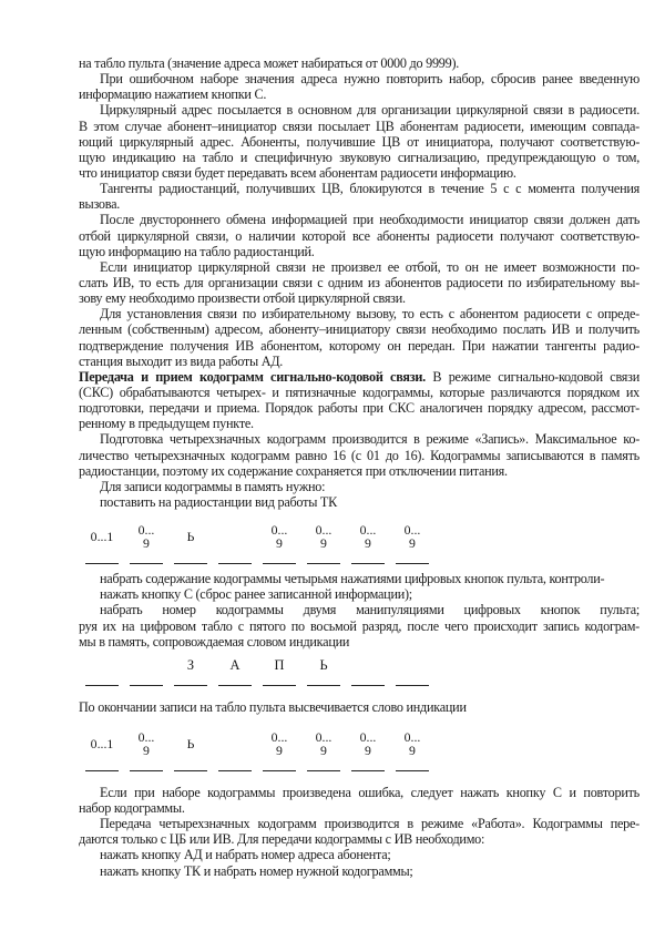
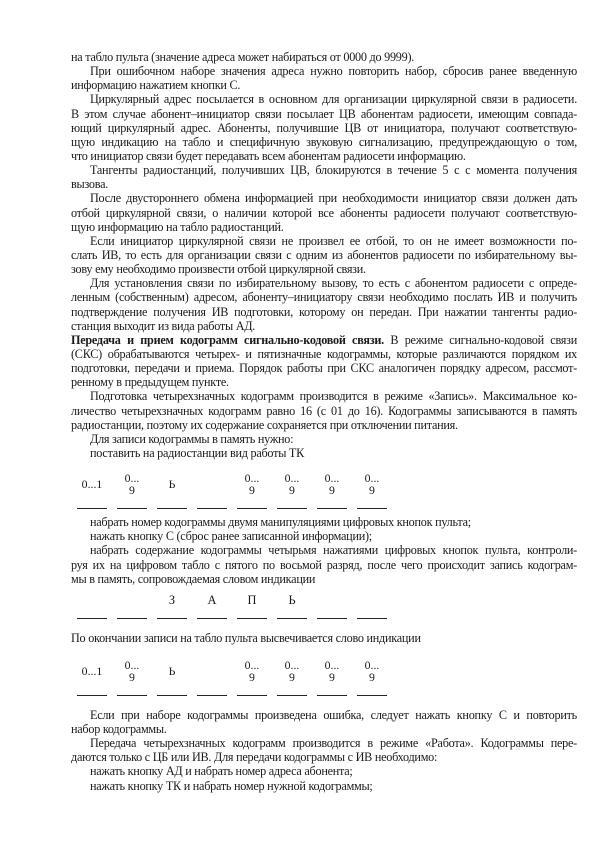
  на табло пульта (значение адреса может набираться от 0000 до 9999).
  При ошибочном наборе значения адреса нужно повторить набор, сбросив ранее введенную
  информацию нажатием кнопки С.
  Циркулярный адрес посылается в основном для организации циркулярной связи в радиосети.
  В этом случае абонент–инициатор связи посылает ЦВ абонентам радиосети, имеющим совпада-
  ющий циркулярный адрес. Абоненты, получившие ЦВ от инициатора, получают соответствую-
  щую индикацию на табло и специфичную звуковую сигнализацию, предупреждающую о том,
  что инициатор связи будет передавать всем абонентам радиосети информацию.
  Тангенты радиостанций, получивших ЦВ, блокируются в течение 5 с с момента получения
  вызова.
  После двустороннего обмена информацией при необходимости инициатор связи должен дать
  отбой циркулярной связи, о наличии которой все абоненты радиосети получают соответствую-
  щую информацию на табло радиостанций.
  Если инициатор циркулярной связи не произвел ее отбой, то он не имеет возможности по-
  слать ИВ, то есть для организации связи с одним из абонентов радиосети по избирательному вы-
  зову ему необходимо произвести отбой циркулярной связи.
  Для установления связи по избирательному вызову, то есть с абонентом радиосети с опреде-
  ленным (собственным) адресом, абоненту–инициатору связи необходимо послать ИВ и получить
- подтверждение получения ИВ абонентом, которому он передан. При нажатии тангенты радио-
+ подтверждение получения ИВ подготовки, которому он передан. При нажатии тангенты радио-
  станция выходит из вида работы АД.
  Передача и прием кодограмм сигнально-кодовой связи. В режиме сигнально-кодовой связи
  (СКС) обрабатываются четырех- и пятизначные кодограммы, которые различаются порядком их
  подготовки, передачи и приема. Порядок работы при СКС аналогичен порядку адресом, рассмот-
  ренному в предыдущем пункте.
  Подготовка четырехзначных кодограмм производится в режиме «Запись». Максимальное ко-
  личество четырехзначных кодограмм равно 16 (с 01 до 16). Кодограммы записываются в память
  радиостанции, поэтому их содержание сохраняется при отключении питания.
  Для записи кодограммы в память нужно:
  поставить на радиостанции вид работы ТК
  0...1
  0...
  9
  Ь
  0...
  9
  0...
  9
  0...
  9
  0...
  9
- набрать содержание кодограммы четырьмя нажатиями цифровых кнопок пульта, контроли-
+ набрать номер кодограммы двумя манипуляциями цифровых кнопок пульта;
  нажать кнопку С (сброс ранее записанной информации);
- набрать номер кодограммы двумя манипуляциями цифровых кнопок пульта;
+ набрать содержание кодограммы четырьмя нажатиями цифровых кнопок пульта, контроли-
  руя их на цифровом табло с пятого по восьмой разряд, после чего происходит запись кодограм-
  мы в память, сопровождаемая словом индикации
  З
  А
  П
  Ь
  По окончании записи на табло пульта высвечивается слово индикации
  0...1
  0...
  9
  Ь
  0...
  9
  0...
  9
  0...
  9
  0...
  9
  Если при наборе кодограммы произведена ошибка, следует нажать кнопку С и повторить
  набор кодограммы.
  Передача четырехзначных кодограмм производится в режиме «Работа». Кодограммы пере-
  даются только с ЦБ или ИВ. Для передачи кодограммы с ИВ необходимо:
  нажать кнопку АД и набрать номер адреса абонента;
  нажать кнопку ТК и набрать номер нужной кодограммы;
